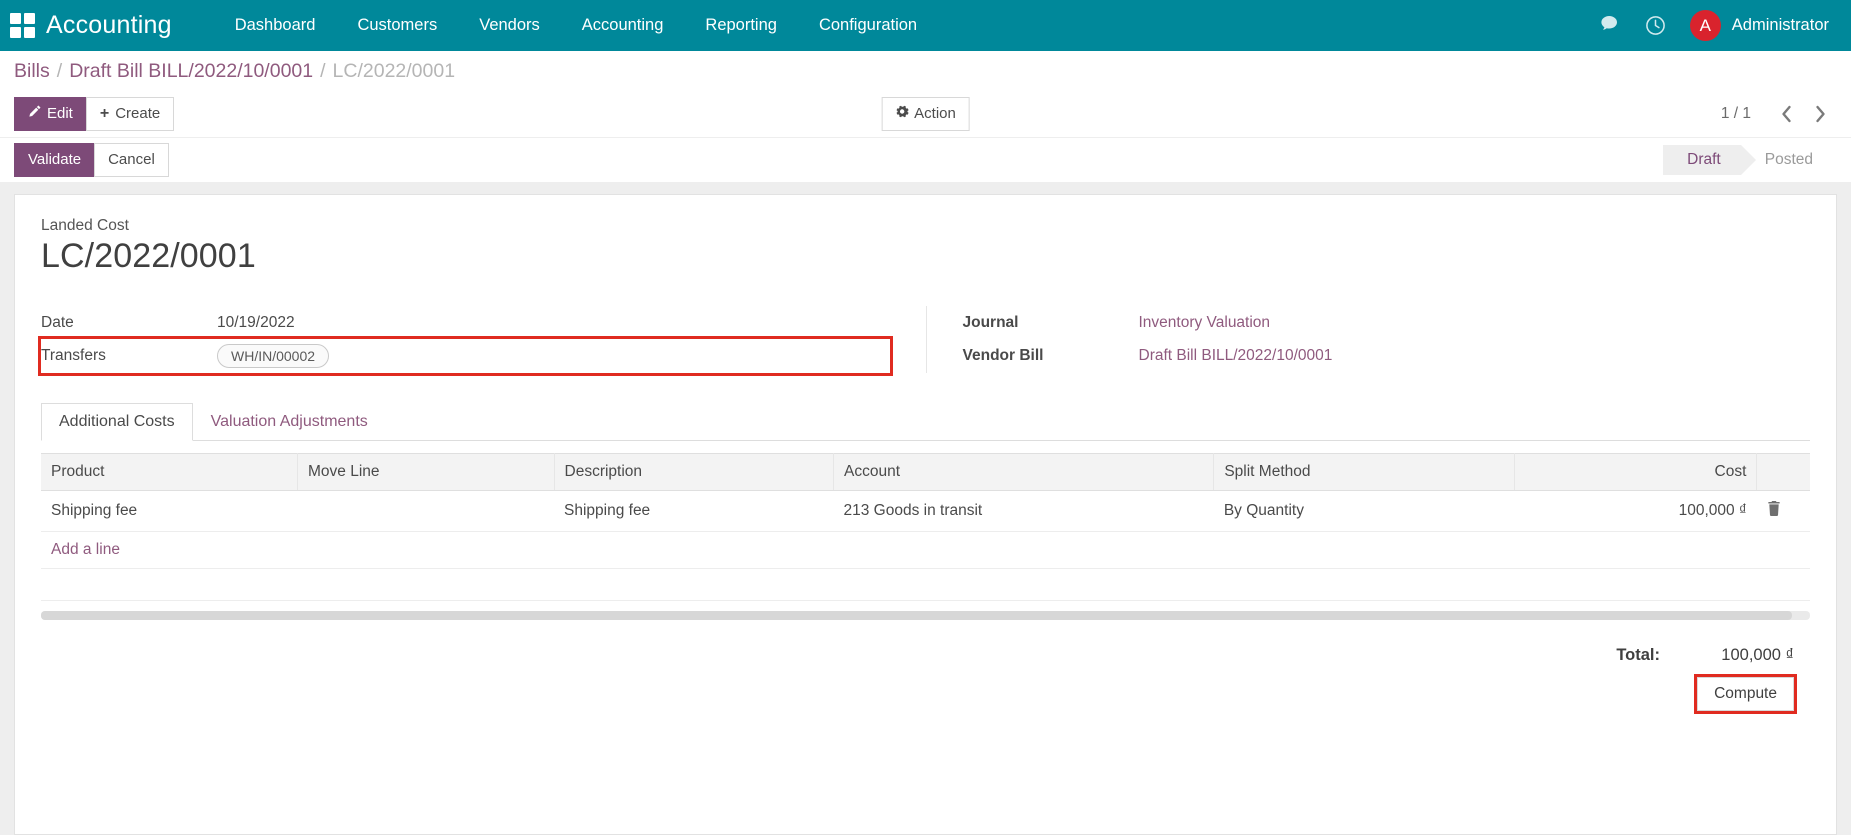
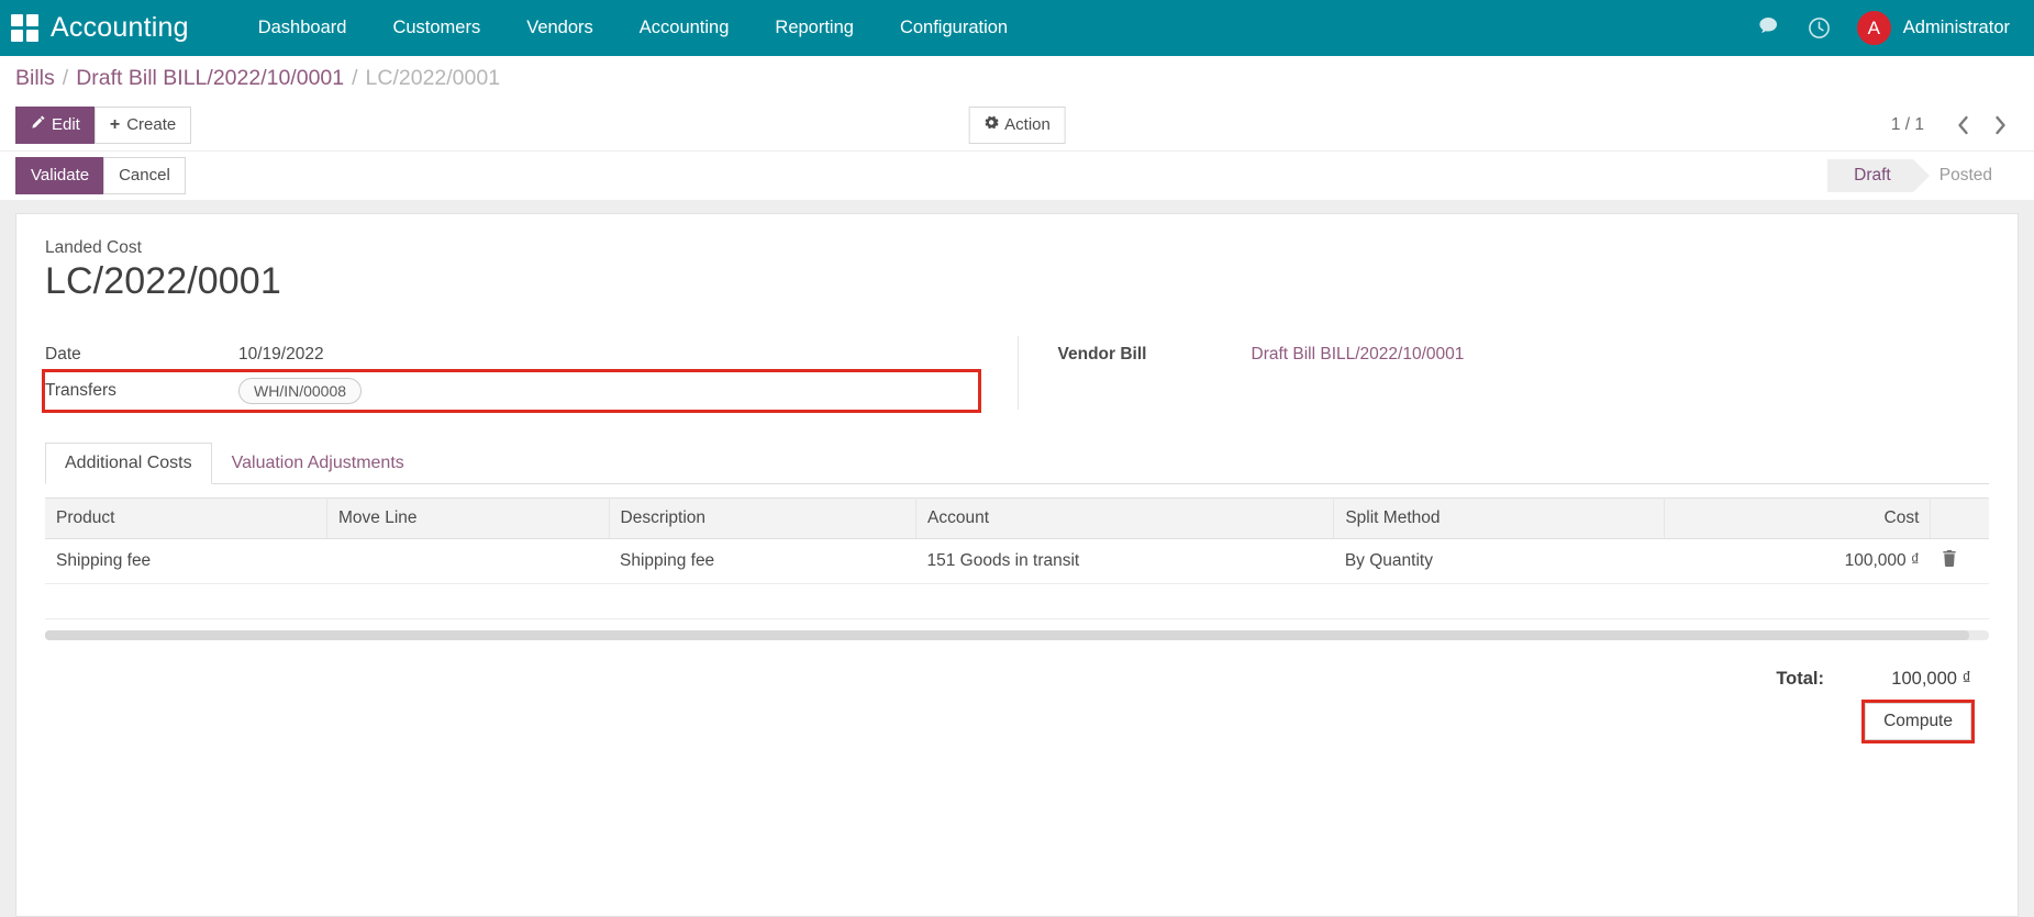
  Accounting
  Dashboard
  Customers
  Vendors
  Accounting
  Reporting
  Configuration
  A
  Administrator
  Bills
  /
  Draft Bill BILL/2022/10/0001
  /
  LC/2022/0001
  Edit
  +
  Create
  Action
  1 / 1
  Validate
  Cancel
  Draft
  Posted
  Landed Cost
  LC/2022/0001
  Date
  10/19/2022
  Transfers
- WH/IN/00002
+ WH/IN/00008
- Journal
- Inventory Valuation
  Vendor Bill
  Draft Bill BILL/2022/10/0001
  Additional Costs
  Valuation Adjustments
  Product	Move Line	Description	Account	Split Method	Cost
- Shipping fee		Shipping fee	213 Goods in transit	By Quantity	100,000 ₫
+ Shipping fee		Shipping fee	151 Goods in transit	By Quantity	100,000 ₫
- Add a line
  Total:
  100,000 ₫
  Compute
